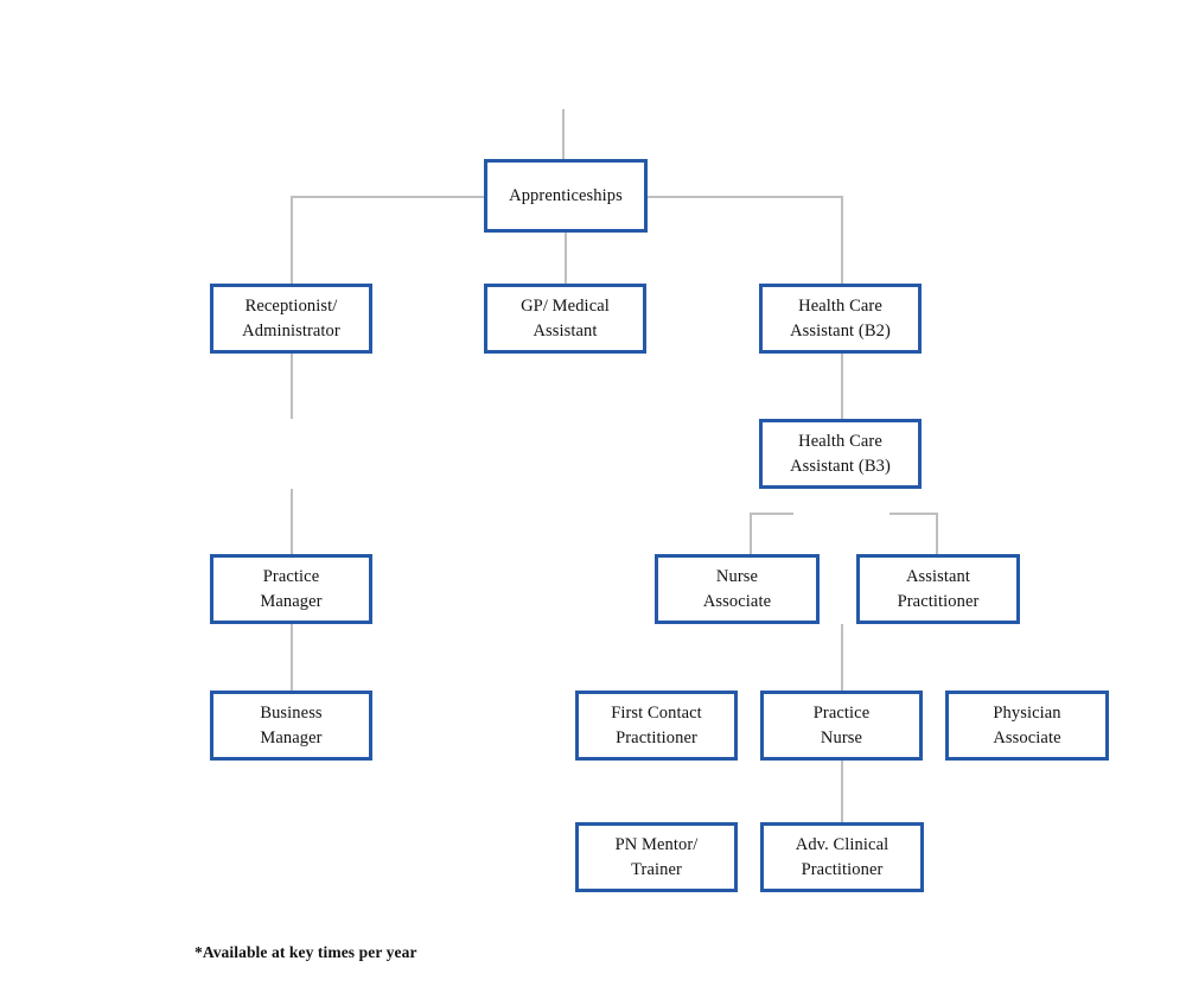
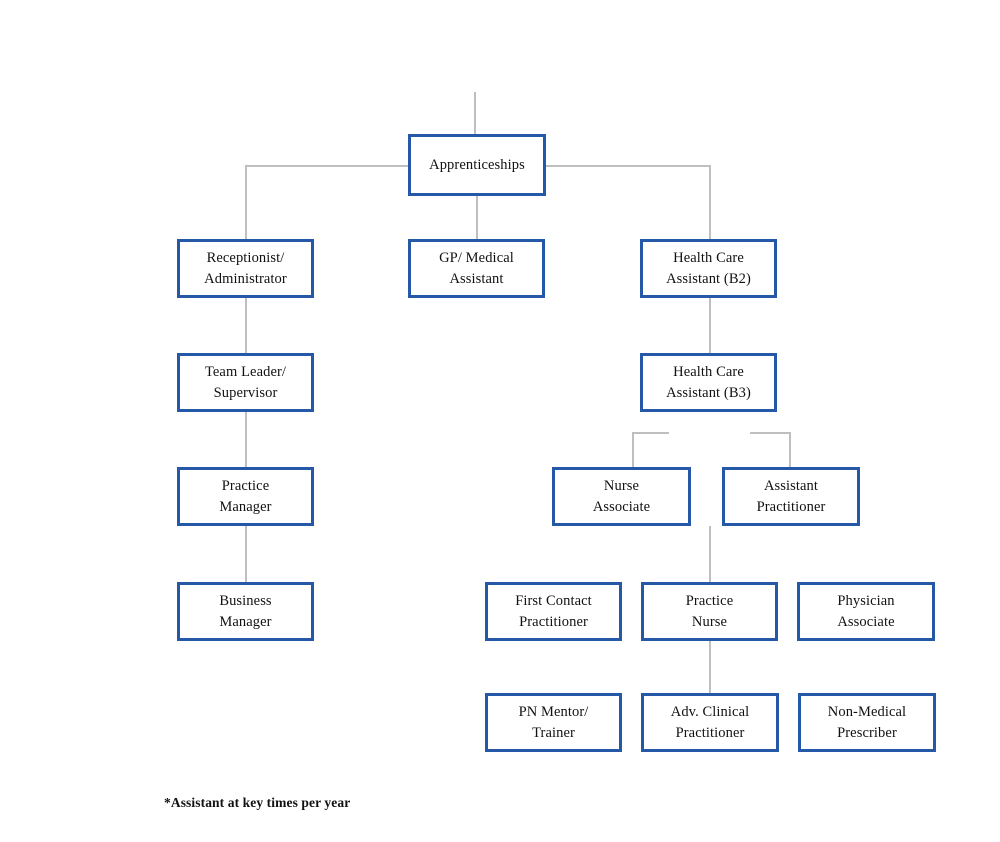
  Apprenticeships
  Receptionist/
  Administrator
  GP/ Medical
  Assistant
  Health Care
  Assistant (B2)
+ Team Leader/
+ Supervisor
  Health Care
  Assistant (B3)
  Practice
  Manager
  Nurse
  Associate
  Assistant
  Practitioner
  Business
  Manager
  First Contact
  Practitioner
  Practice
  Nurse
  Physician
  Associate
  PN Mentor/
  Trainer
  Adv. Clinical
  Practitioner
+ Non-Medical
+ Prescriber
- *Available at key times per year
+ *Assistant at key times per year
